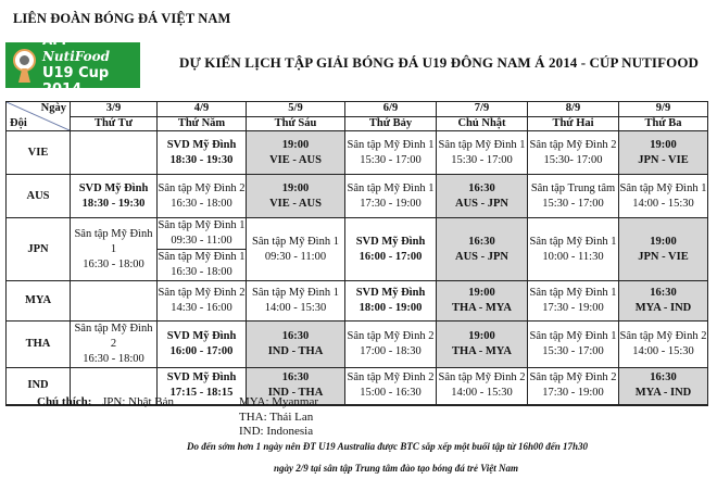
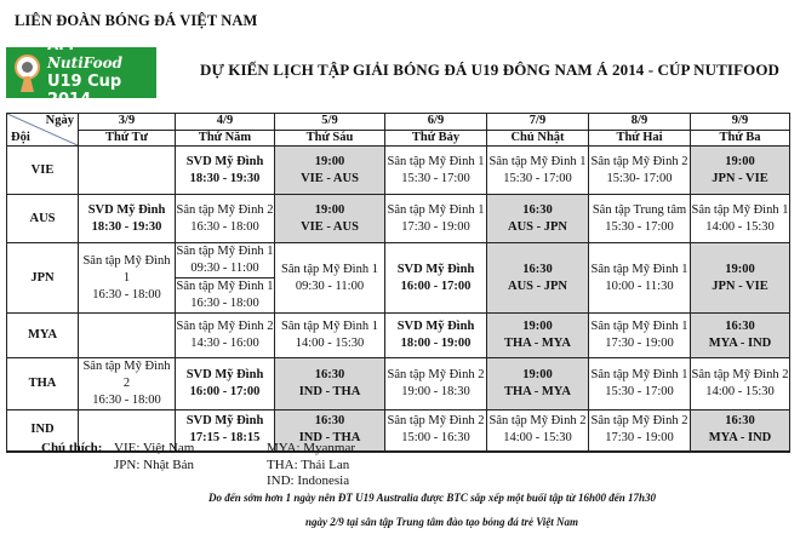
  LIÊN ĐOÀN BÓNG ĐÁ VIỆT NAM
  AFF NutiFood
  U19 Cup 2014
  DỰ KIẾN LỊCH TẬP GIẢI BÓNG ĐÁ U19 ĐÔNG NAM Á 2014 - CÚP NUTIFOOD
  Ngày Đội	3/9	4/9	5/9	6/9	7/9	8/9	9/9
  Thứ Tư	Thứ Năm	Thứ Sáu	Thứ Bảy	Chủ Nhật	Thứ Hai	Thứ Ba
  VIE		SVD Mỹ Đình18:30 - 19:30	19:00VIE - AUS	Sân tập Mỹ Đình 115:30 - 17:00	Sân tập Mỹ Đình 115:30 - 17:00	Sân tập Mỹ Đình 215:30- 17:00	19:00JPN - VIE
  AUS	SVD Mỹ Đình18:30 - 19:30	Sân tập Mỹ Đình 216:30 - 18:00	19:00VIE - AUS	Sân tập Mỹ Đình 117:30 - 19:00	16:30AUS - JPN	Sân tập Trung tâm15:30 - 17:00	Sân tập Mỹ Đình 114:00 - 15:30
  JPN	Sân tập Mỹ Đình 116:30 - 18:00	Sân tập Mỹ Đình 109:30 - 11:00	Sân tập Mỹ Đình 109:30 - 11:00	SVD Mỹ Đình16:00 - 17:00	16:30AUS - JPN	Sân tập Mỹ Đình 110:00 - 11:30	19:00JPN - VIE
  Sân tập Mỹ Đình 116:30 - 18:00
  MYA		Sân tập Mỹ Đình 214:30 - 16:00	Sân tập Mỹ Đình 114:00 - 15:30	SVD Mỹ Đình18:00 - 19:00	19:00THA - MYA	Sân tập Mỹ Đình 117:30 - 19:00	16:30MYA - IND
- THA	Sân tập Mỹ Đình 216:30 - 18:00	SVD Mỹ Đình16:00 - 17:00	16:30IND - THA	Sân tập Mỹ Đình 217:00 - 18:30	19:00THA - MYA	Sân tập Mỹ Đình 115:30 - 17:00	Sân tập Mỹ Đình 214:00 - 15:30
+ THA	Sân tập Mỹ Đình 216:30 - 18:00	SVD Mỹ Đình16:00 - 17:00	16:30IND - THA	Sân tập Mỹ Đình 219:00 - 18:30	19:00THA - MYA	Sân tập Mỹ Đình 115:30 - 17:00	Sân tập Mỹ Đình 214:00 - 15:30
  IND		SVD Mỹ Đình17:15 - 18:15	16:30IND - THA	Sân tập Mỹ Đình 215:00 - 16:30	Sân tập Mỹ Đình 214:00 - 15:30	Sân tập Mỹ Đình 217:30 - 19:00	16:30MYA - IND
  Chú thích:
+ VIE: Việt Nam
  JPN: Nhật Bản
  MYA: Myanmar
  THA: Thái Lan
  IND: Indonesia
  Do đến sớm hơn 1 ngày nên ĐT U19 Australia được BTC sắp xếp một buổi tập từ 16h00 đến 17h30
  ngày 2/9 tại sân tập Trung tâm đào tạo bóng đá trẻ Việt Nam
